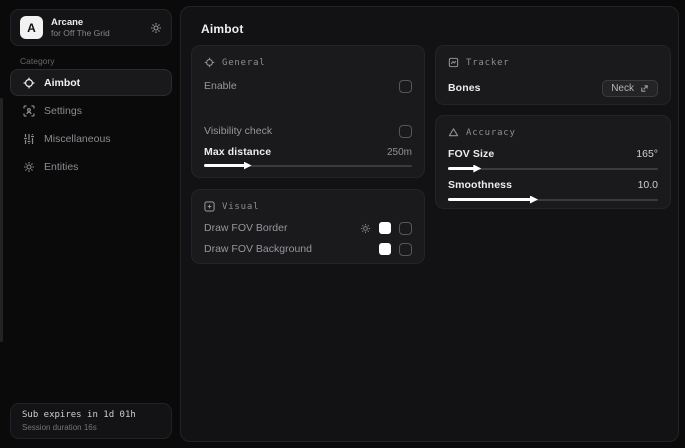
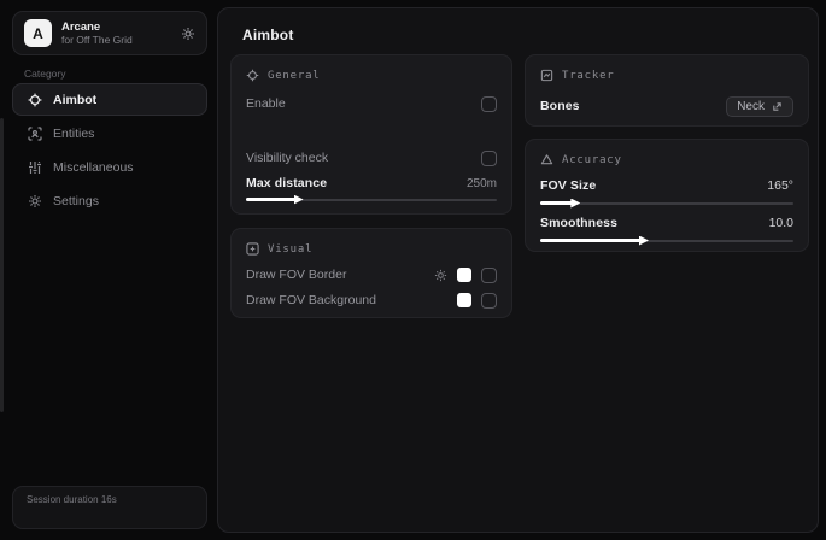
  A
  Arcane
  for Off The Grid
  Category
  Aimbot
- Settings
+ Entities
  Miscellaneous
- Entities
+ Settings
- Sub expires in 1d 01h
  Session duration 16s
  Aimbot
  General
  Enable
  Visibility check
  Max distance
  250m
  Visual
  Draw FOV Border
  Draw FOV Background
  Tracker
  Bones
  Neck
  Accuracy
  FOV Size
  165°
  Smoothness
  10.0
